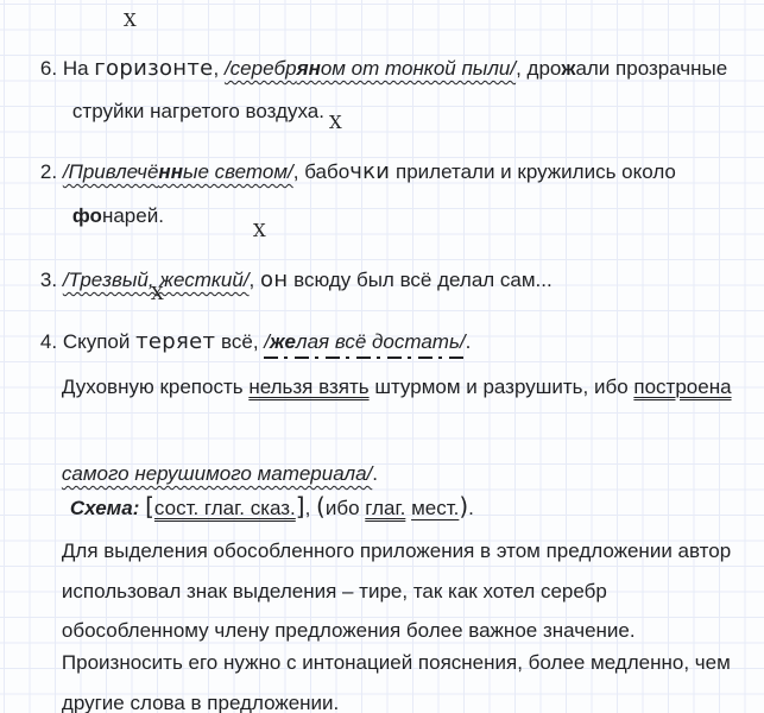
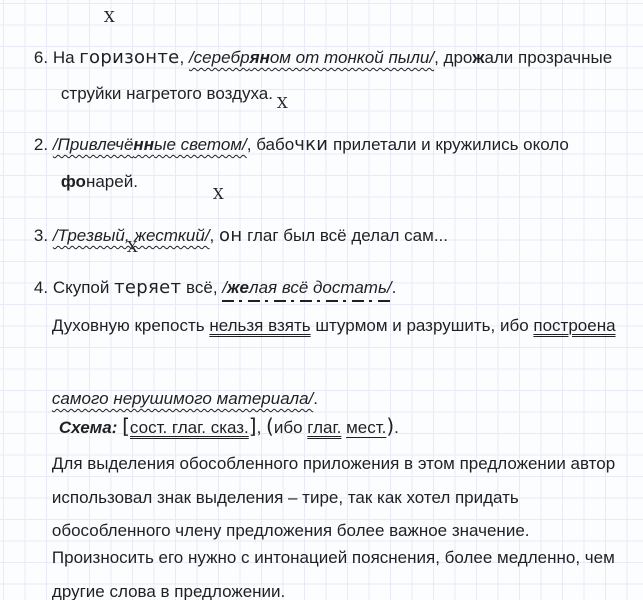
  X
  X
  X
  X
  6. На горизонте, /серебряном от тонкой пыли/, дрожали прозрачные
  струйки нагретого воздуха.
  2. /Привлечённые светом/, бабочки прилетали и кружились около
  фонарей.
- 3. /Трезвый, жесткий/, он всюду был всё делал сам...
+ 3. /Трезвый, жесткий/, он глаг был всё делал сам...
  4. Скупой теряет всё, /желая всё достать/.
  Духовную крепость нельзя взять штурмом и разрушить, ибо построена
  самого нерушимого материала/.
  Схема: [сост. глаг. сказ.], (ибо глаг. мест.).
  Для выделения обособленного приложения в этом предложении автор
- использовал знак выделения – тире, так как хотел серебр
+ использовал знак выделения – тире, так как хотел придать
- обособленному члену предложения более важное значение.
+ обособленного члену предложения более важное значение.
  Произносить его нужно с интонацией пояснения, более медленно, чем
  другие слова в предложении.
